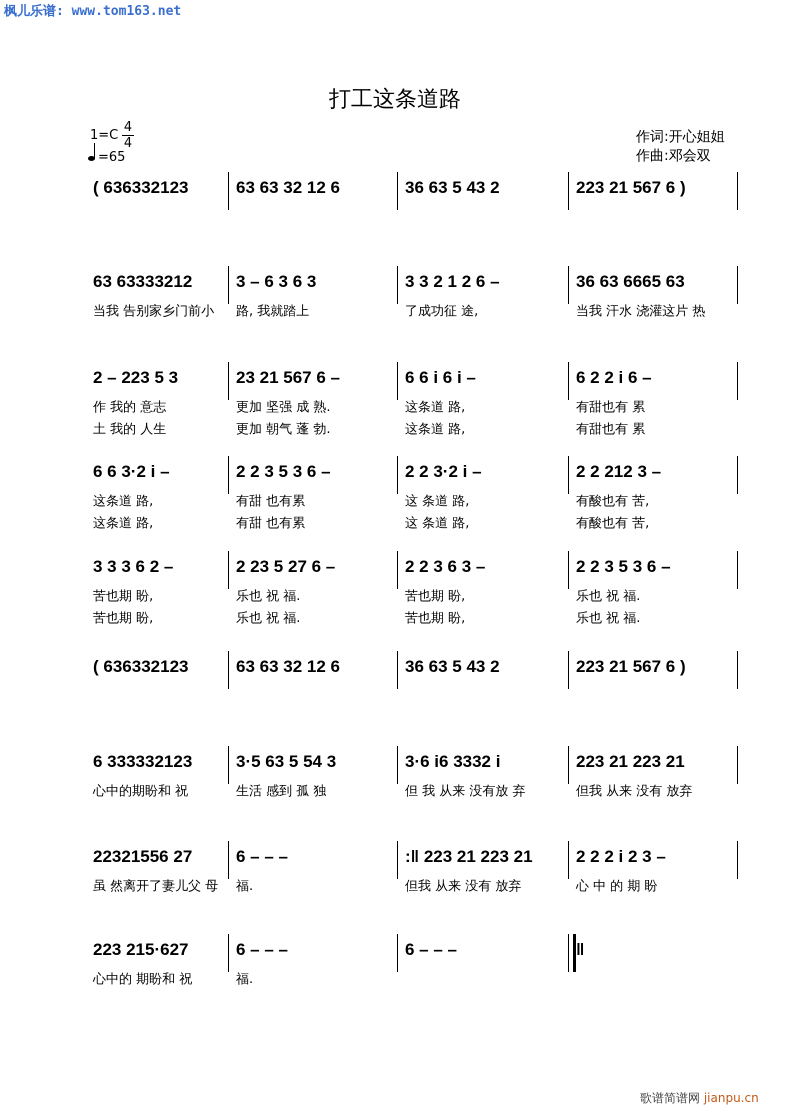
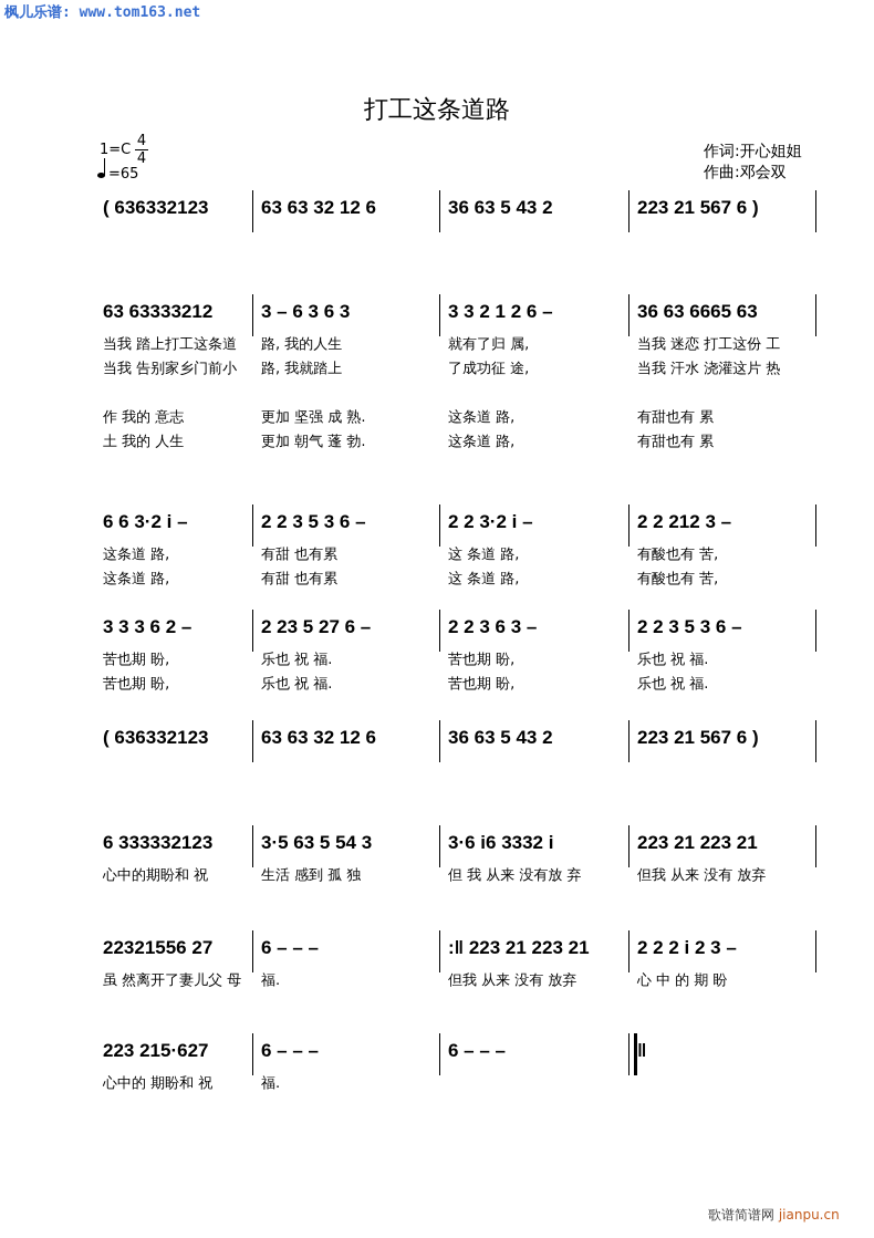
  枫儿乐谱: www.tom163.net
  打工这条道路
  1=C
  4
  4
  =65
  作词:开心姐姐
  作曲:邓会双
  ( 636332123
  63 63 32 12 6
  36 63 5 43 2
  223 21 567 6 )
  63 63333212
  3 – 6 3 6 3
  3 3 2 1 2 6 –
  36 63 6665 63
+ 当我 踏上打工这条道
+ 路, 我的人生
+ 就有了归 属,
+ 当我 迷恋 打工这份 工
  当我 告别家乡门前小
  路, 我就踏上
  了成功征 途,
  当我 汗水 浇灌这片 热
- 2 – 223 5 3
- 23 21 567 6 –
- 6 6 i 6 i –
- 6 2 2 i 6 –
  作 我的 意志
  更加 坚强 成 熟.
  这条道 路,
  有甜也有 累
  土 我的 人生
  更加 朝气 蓬 勃.
  这条道 路,
  有甜也有 累
  6 6 3·2 i –
  2 2 3 5 3 6 –
  2 2 3·2 i –
  2 2 212 3 –
  这条道 路,
  有甜 也有累
  这 条道 路,
  有酸也有 苦,
  这条道 路,
  有甜 也有累
  这 条道 路,
  有酸也有 苦,
  3 3 3 6 2 –
  2 23 5 27 6 –
  2 2 3 6 3 –
  2 2 3 5 3 6 –
  苦也期 盼,
  乐也 祝 福.
  苦也期 盼,
  乐也 祝 福.
  苦也期 盼,
  乐也 祝 福.
  苦也期 盼,
  乐也 祝 福.
  ( 636332123
  63 63 32 12 6
  36 63 5 43 2
  223 21 567 6 )
  6 333332123
  3·5 63 5 54 3
  3·6 i6 3332 i
  223 21 223 21
  心中的期盼和 祝
  生活 感到 孤 独
  但 我 从来 没有放 弃
  但我 从来 没有 放弃
  22321556 27
  6 – – –
  :‖ 223 21 223 21
  2 2 2 i 2 3 –
  虽 然离开了妻儿父 母
  福.
  但我 从来 没有 放弃
  心 中 的 期 盼
  223 215·627
  6 – – –
  6 – – –
  ‖
  心中的 期盼和 祝
  福.
  歌谱简谱网 jianpu.cn
